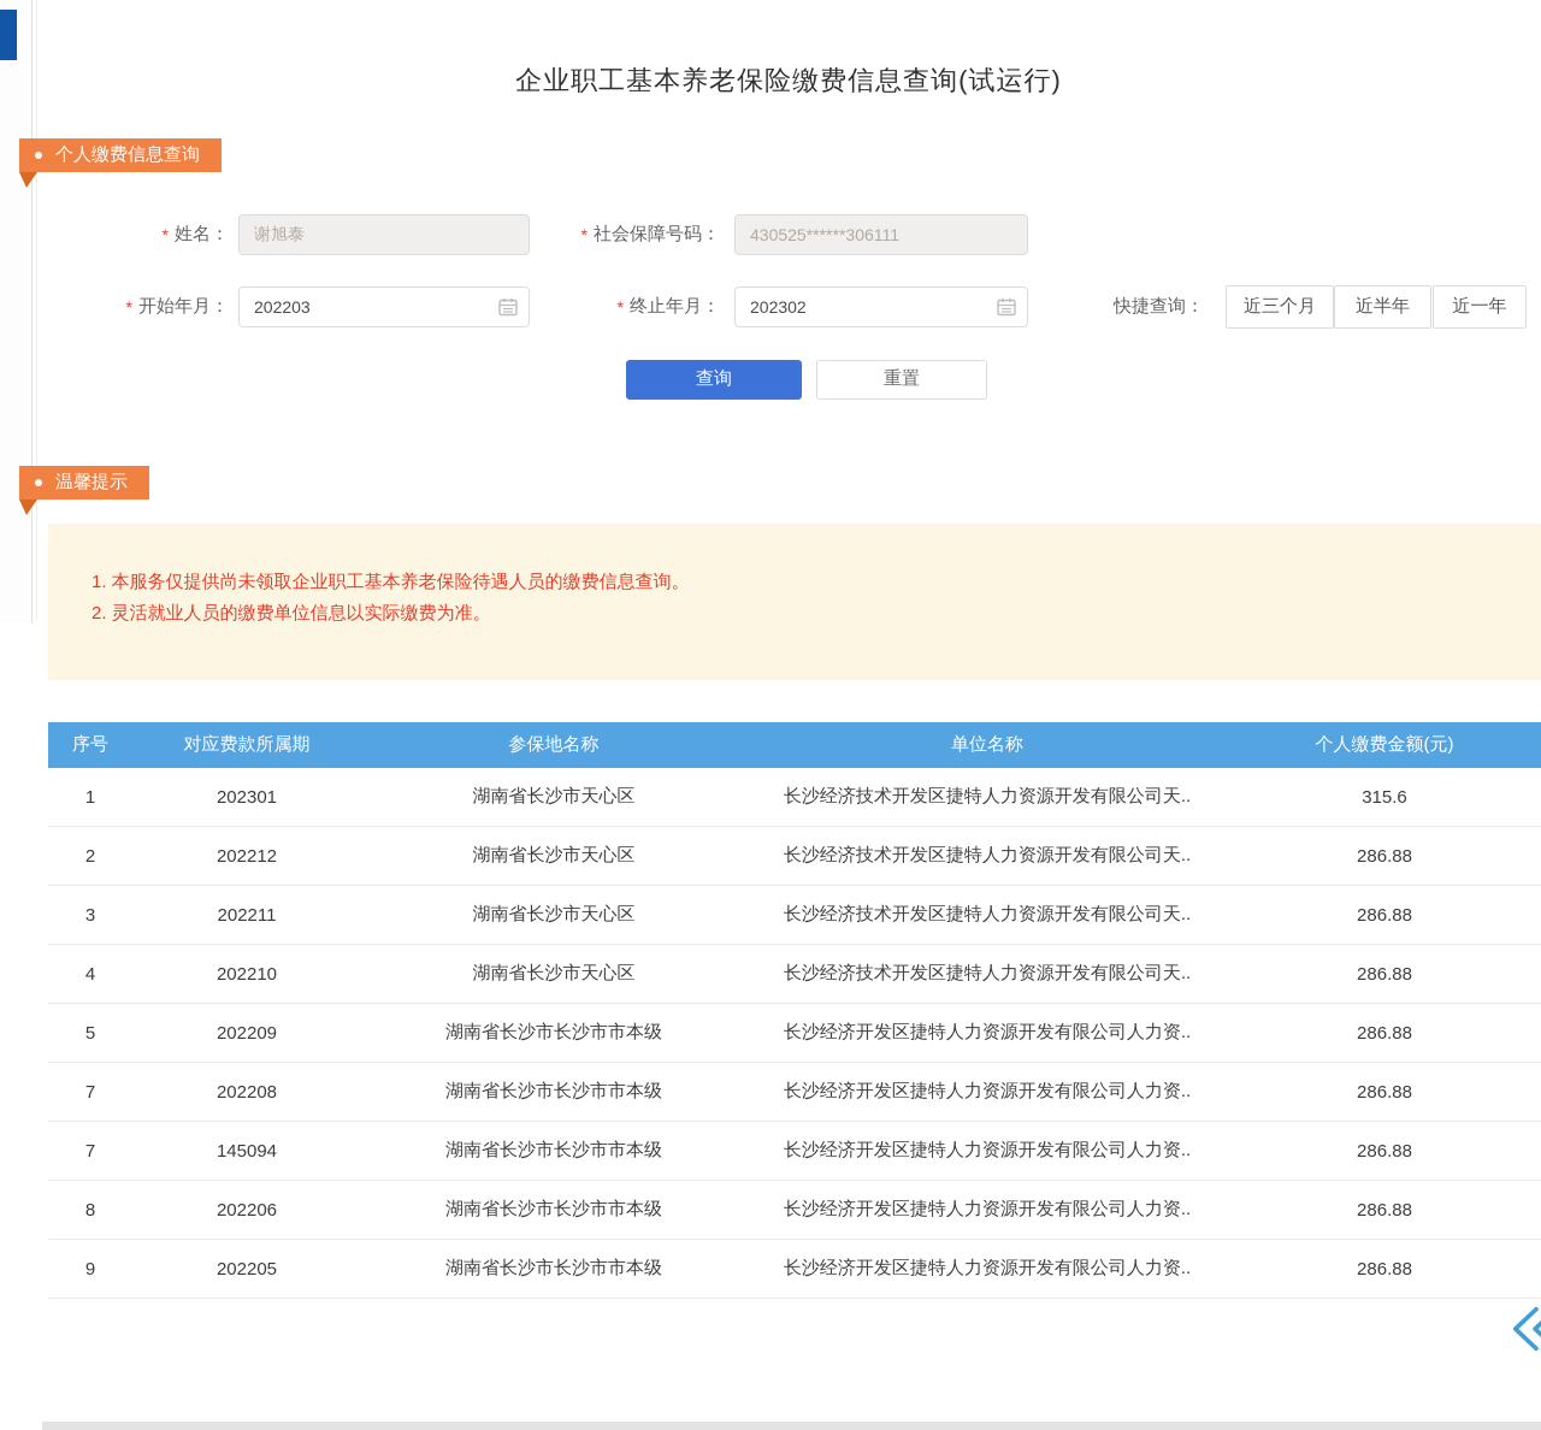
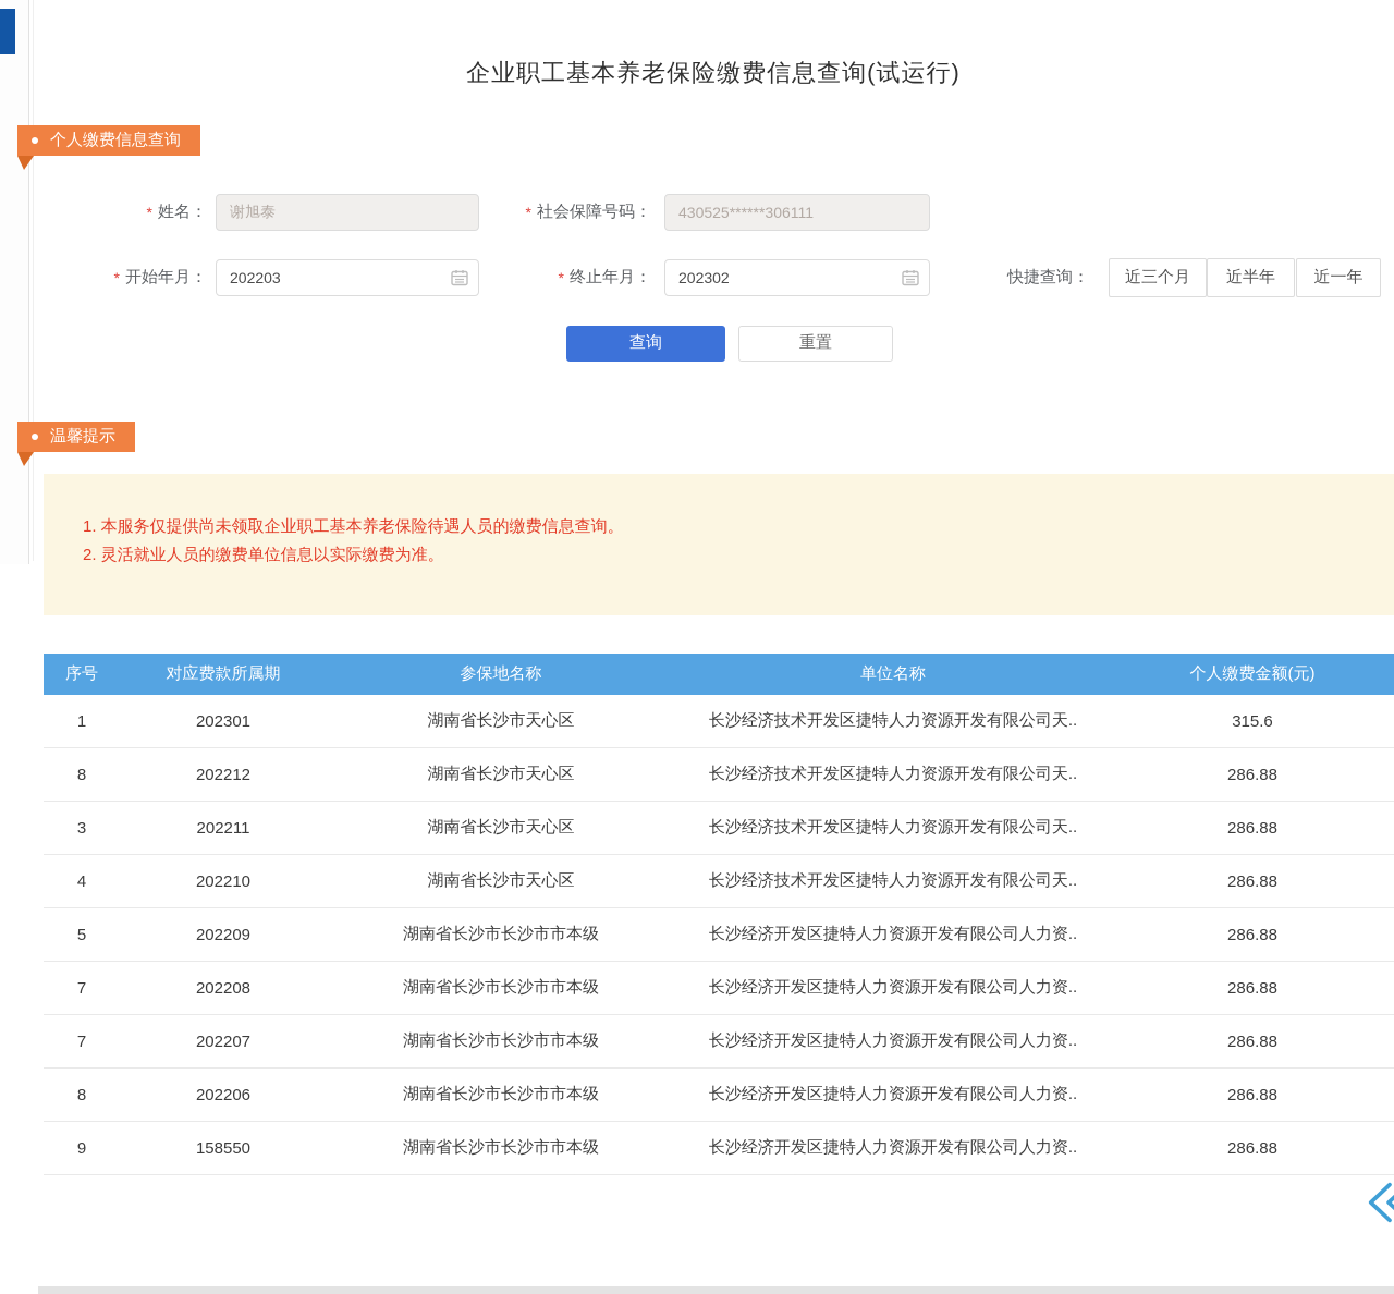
  企业职工基本养老保险缴费信息查询(试运行)
  个人缴费信息查询
  *
  姓名：
  谢旭泰
  *
  社会保障号码：
  430525******306111
  *
  开始年月：
  202203
  *
  终止年月：
  202302
  快捷查询：
  近三个月
  近半年
  近一年
  查询
  重置
  温馨提示
  1. 本服务仅提供尚未领取企业职工基本养老保险待遇人员的缴费信息查询。
  2. 灵活就业人员的缴费单位信息以实际缴费为准。
  序号	对应费款所属期	参保地名称	单位名称	个人缴费金额(元)
  1	202301	湖南省长沙市天心区	长沙经济技术开发区捷特人力资源开发有限公司天..	315.6
- 2	202212	湖南省长沙市天心区	长沙经济技术开发区捷特人力资源开发有限公司天..	286.88
+ 8	202212	湖南省长沙市天心区	长沙经济技术开发区捷特人力资源开发有限公司天..	286.88
  3	202211	湖南省长沙市天心区	长沙经济技术开发区捷特人力资源开发有限公司天..	286.88
  4	202210	湖南省长沙市天心区	长沙经济技术开发区捷特人力资源开发有限公司天..	286.88
  5	202209	湖南省长沙市长沙市市本级	长沙经济开发区捷特人力资源开发有限公司人力资..	286.88
  7	202208	湖南省长沙市长沙市市本级	长沙经济开发区捷特人力资源开发有限公司人力资..	286.88
- 7	145094	湖南省长沙市长沙市市本级	长沙经济开发区捷特人力资源开发有限公司人力资..	286.88
+ 7	202207	湖南省长沙市长沙市市本级	长沙经济开发区捷特人力资源开发有限公司人力资..	286.88
  8	202206	湖南省长沙市长沙市市本级	长沙经济开发区捷特人力资源开发有限公司人力资..	286.88
- 9	202205	湖南省长沙市长沙市市本级	长沙经济开发区捷特人力资源开发有限公司人力资..	286.88
+ 9	158550	湖南省长沙市长沙市市本级	长沙经济开发区捷特人力资源开发有限公司人力资..	286.88
